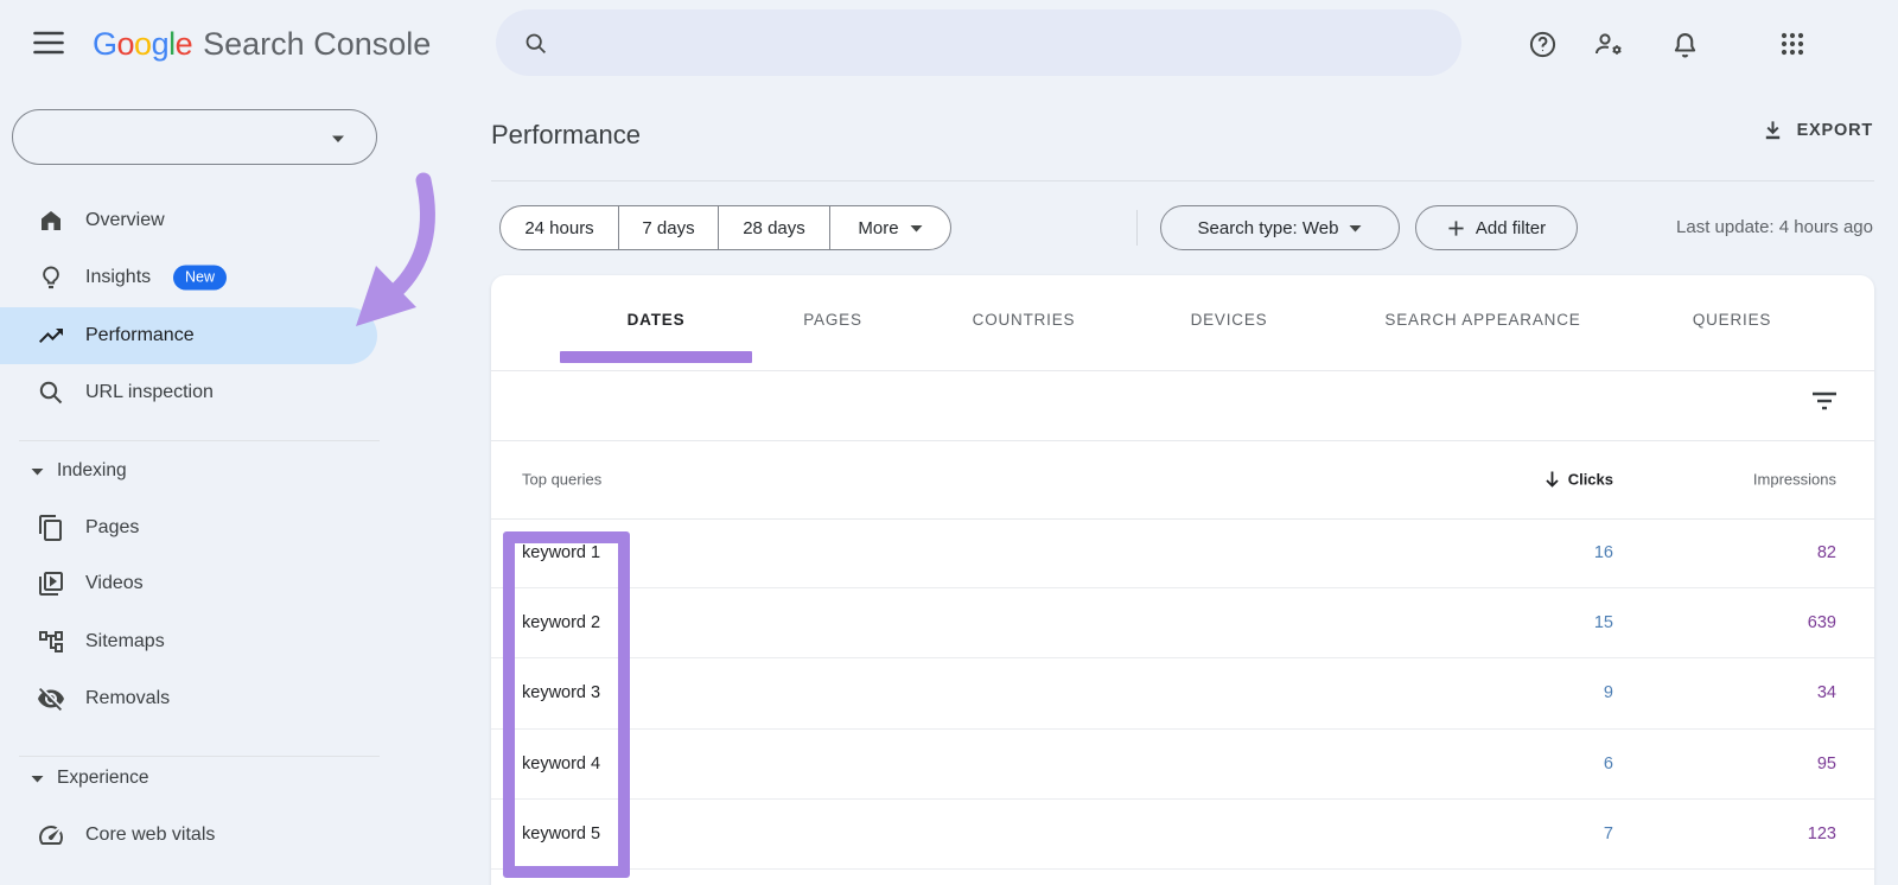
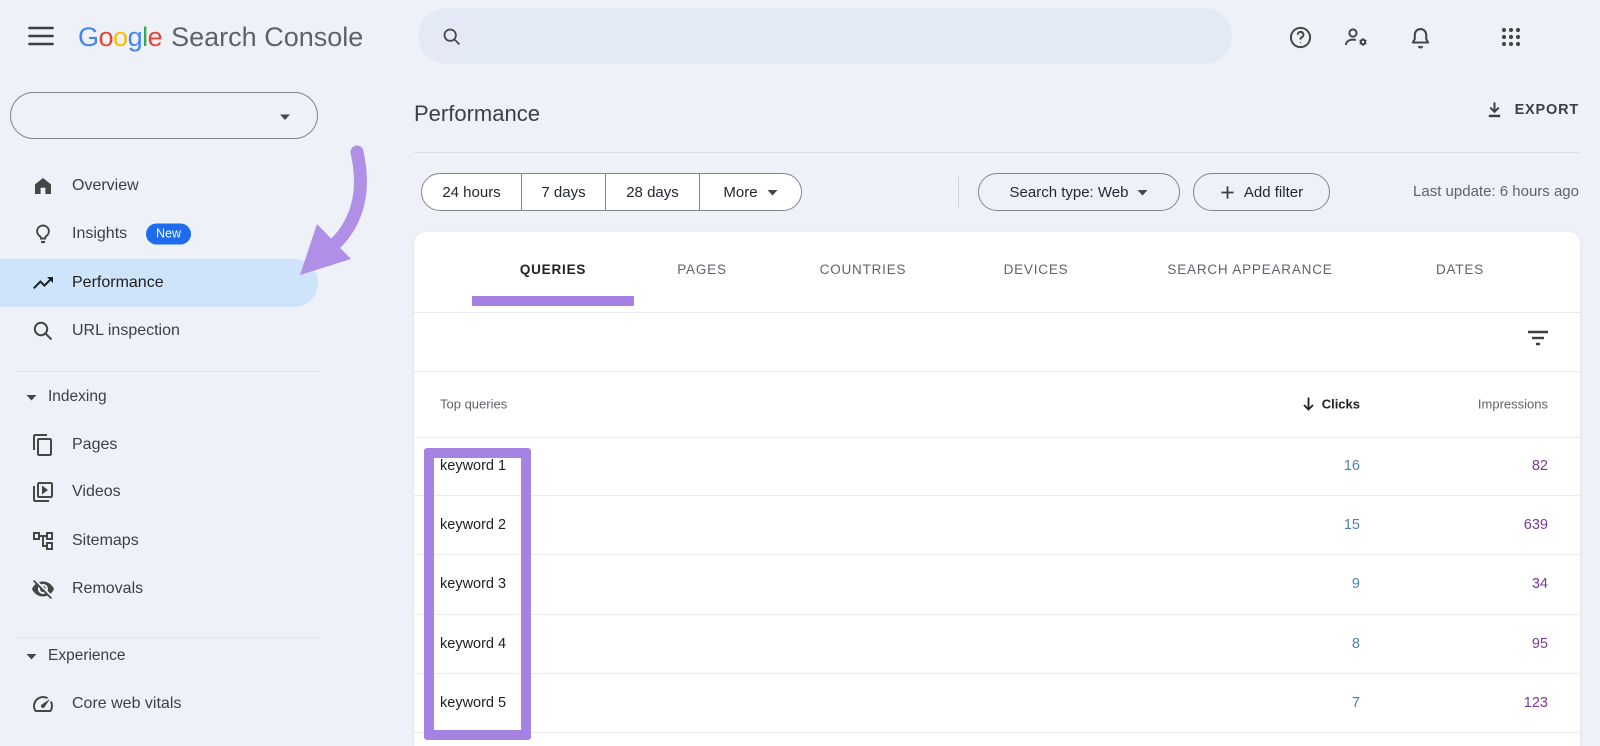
  Google
  Search Console
  Overview
  Insights
  New
  Performance
  URL inspection
  Indexing
  Pages
  Videos
  Sitemaps
  Removals
  Experience
  Core web vitals
  Performance
  EXPORT
  24 hours
  7 days
  28 days
  More
  Search type: Web
  Add filter
- Last update: 4 hours ago
+ Last update: 6 hours ago
- DATES
+ QUERIES
  PAGES
  COUNTRIES
  DEVICES
  SEARCH APPEARANCE
- QUERIES
+ DATES
  Top queries
  Clicks
  Impressions
  keyword 1
  16
  82
  keyword 2
  15
  639
  keyword 3
  9
  34
  keyword 4
- 6
+ 8
  95
  keyword 5
  7
  123
